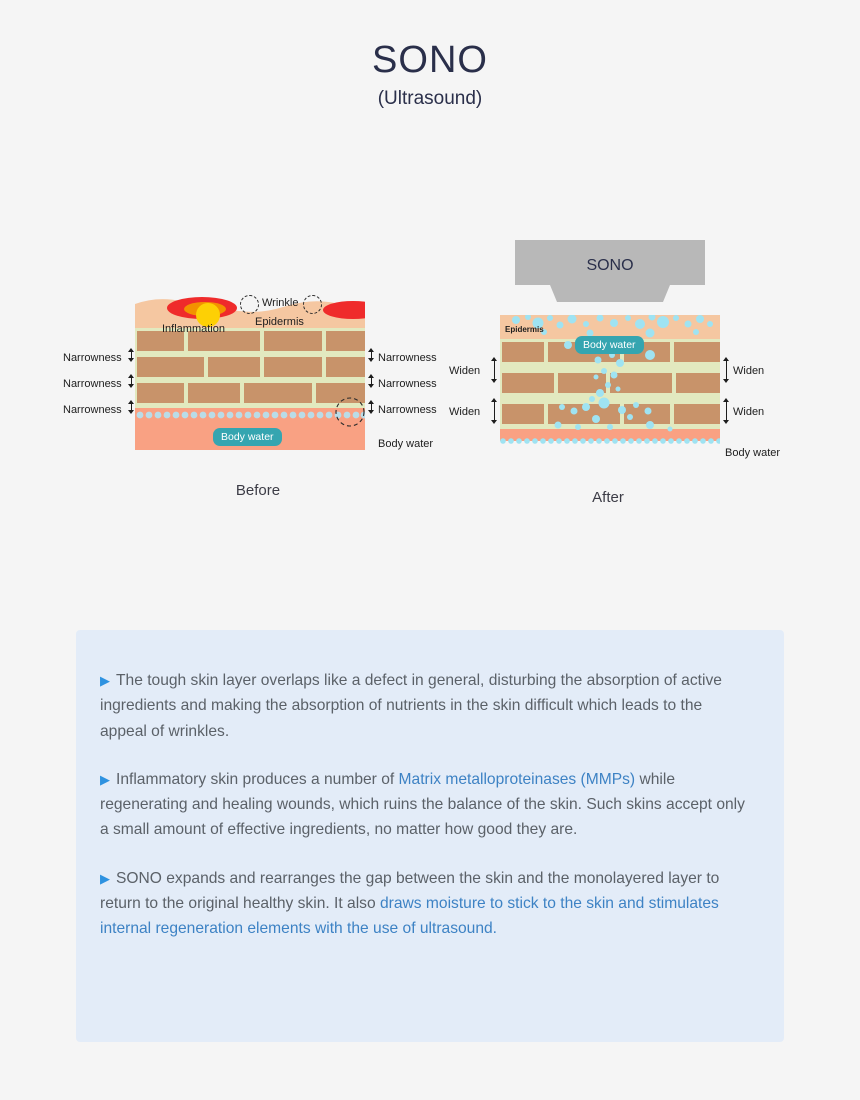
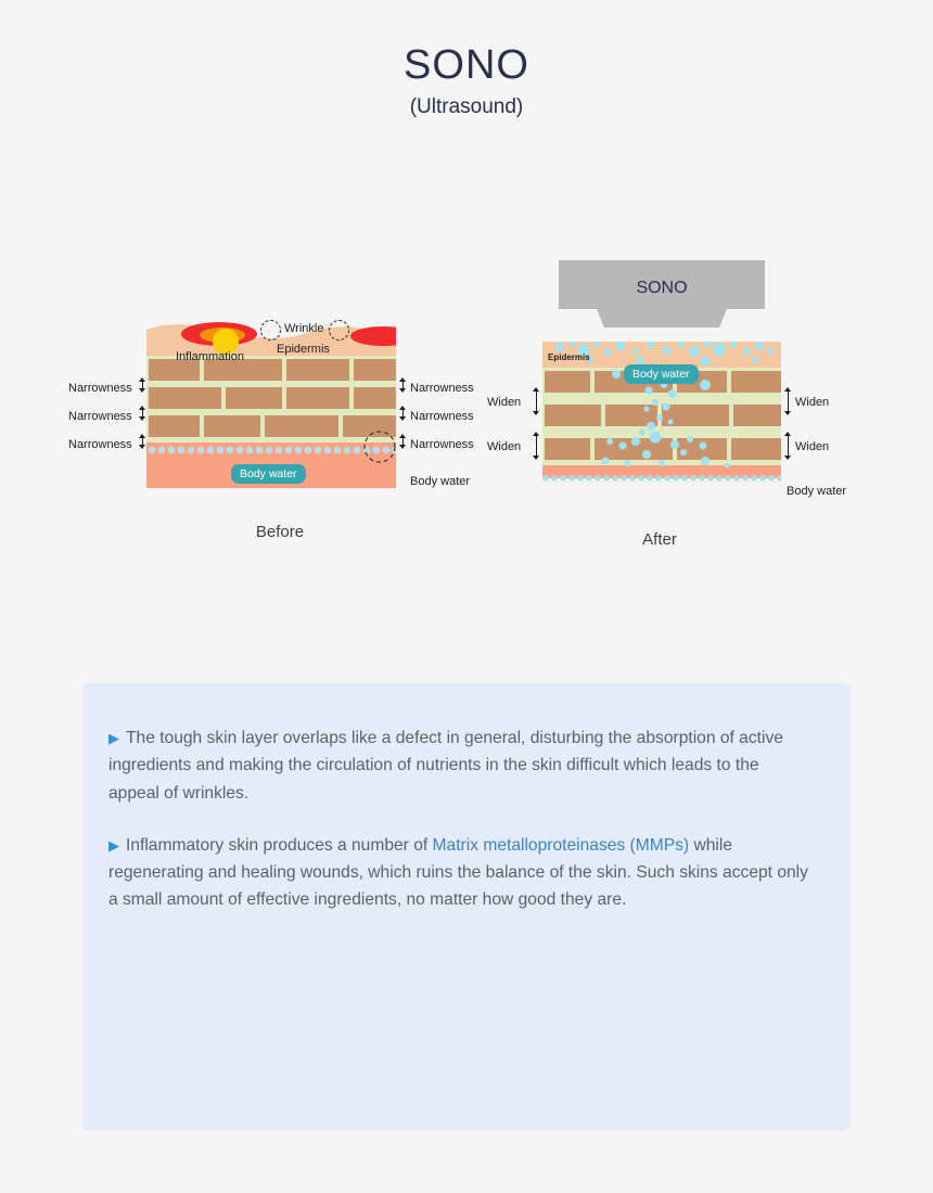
  SONO
  (Ultrasound)
  Wrinkle
  Epidermis
  Inflammation
  Body water
  Narrowness
  Narrowness
  Narrowness
  Narrowness
  Narrowness
  Narrowness
  Body water
  SONO
  Epidermis
  Body water
  Widen
  Widen
  Widen
  Widen
  Body water
  Before
  After
- ▶ The tough skin layer overlaps like a defect in general, disturbing the absorption of active ingredients and making the absorption of nutrients in the skin difficult which leads to the appeal of wrinkles.
+ ▶ The tough skin layer overlaps like a defect in general, disturbing the absorption of active ingredients and making the circulation of nutrients in the skin difficult which leads to the appeal of wrinkles.
  ▶ Inflammatory skin produces a number of Matrix metalloproteinases (MMPs) while regenerating and healing wounds, which ruins the balance of the skin. Such skins accept only a small amount of effective ingredients, no matter how good they are.
- ▶ SONO expands and rearranges the gap between the skin and the monolayered layer to return to the original healthy skin. It also draws moisture to stick to the skin and stimulates internal regeneration elements with the use of ultrasound.
